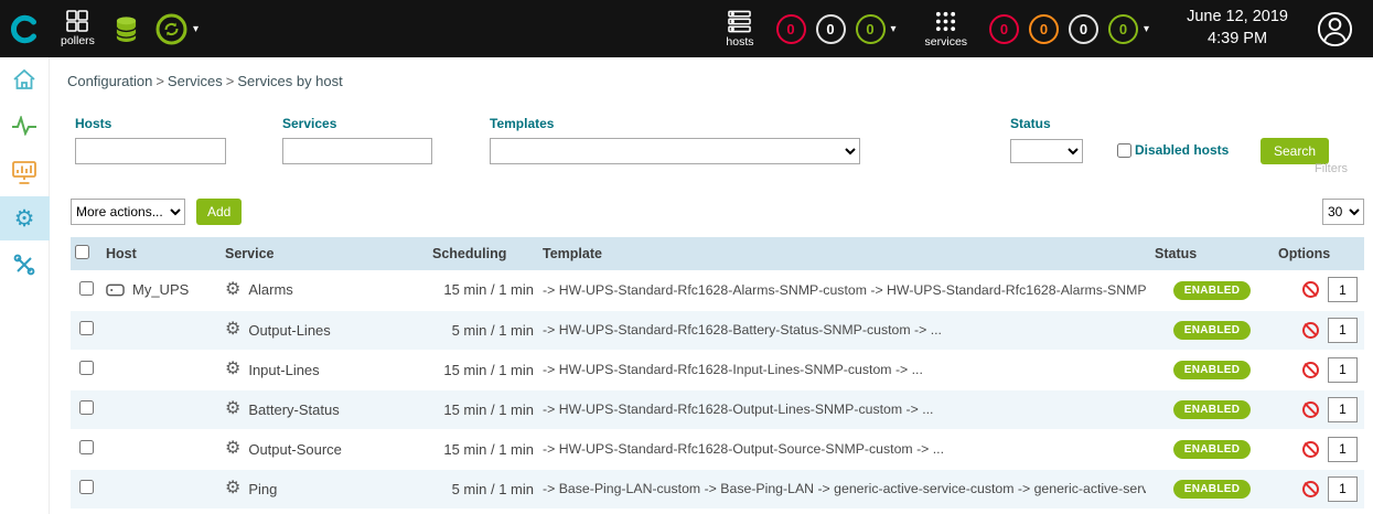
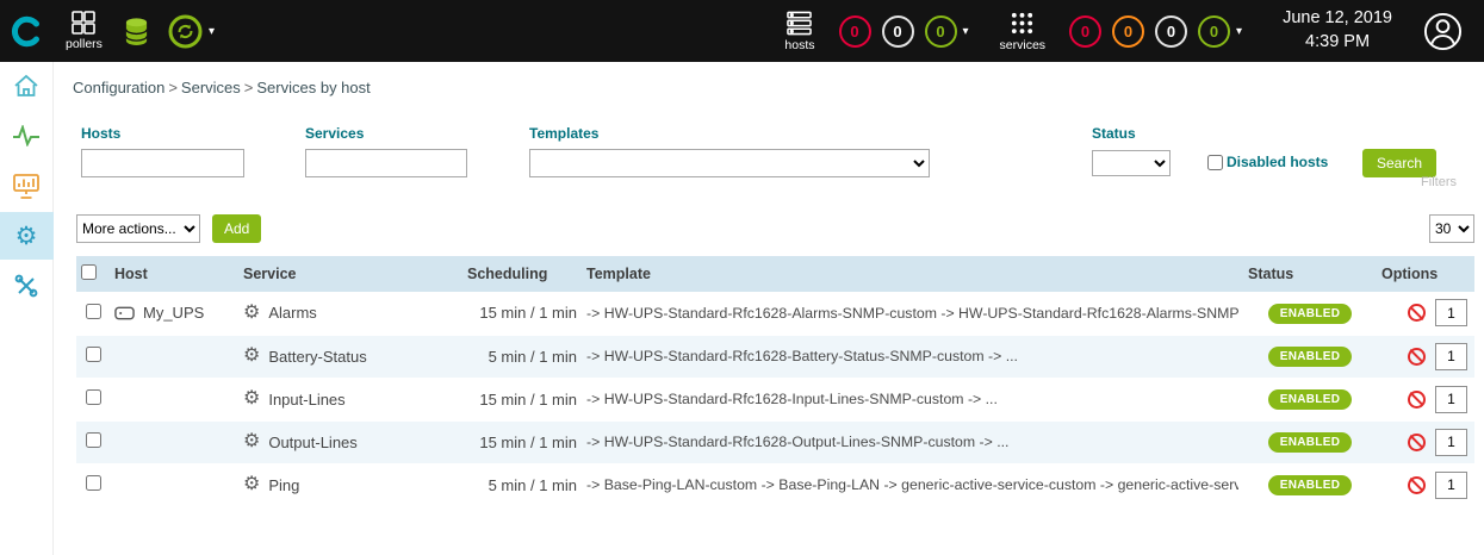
  pollers
  ▾
  hosts
  0
  0
  0
  ▾
  services
  0
  0
  0
  0
  ▾
  June 12, 2019
  4:39 PM
  ⚙
  Configuration > Services > Services by host
  Hosts
  Services
  Templates
  Status
  Disabled hosts
  Search
  Filters
  More actions...
  Add
  30
  	Host	Service	Scheduling	Template	Status	Options
  	My_UPS	⚙ Alarms	15 min / 1 min	-> HW-UPS-Standard-Rfc1628-Alarms-SNMP-custom -> HW-UPS-Standard-Rfc1628-Alarms-SNMP	ENABLED	1
- 		⚙ Output-Lines	5 min / 1 min	-> HW-UPS-Standard-Rfc1628-Battery-Status-SNMP-custom -> ...	ENABLED	1
+ 		⚙ Battery-Status	5 min / 1 min	-> HW-UPS-Standard-Rfc1628-Battery-Status-SNMP-custom -> ...	ENABLED	1
  		⚙ Input-Lines	15 min / 1 min	-> HW-UPS-Standard-Rfc1628-Input-Lines-SNMP-custom -> ...	ENABLED	1
- 		⚙ Battery-Status	15 min / 1 min	-> HW-UPS-Standard-Rfc1628-Output-Lines-SNMP-custom -> ...	ENABLED	1
+ 		⚙ Output-Lines	15 min / 1 min	-> HW-UPS-Standard-Rfc1628-Output-Lines-SNMP-custom -> ...	ENABLED	1
- 		⚙ Output-Source	15 min / 1 min	-> HW-UPS-Standard-Rfc1628-Output-Source-SNMP-custom -> ...	ENABLED	1
  		⚙ Ping	5 min / 1 min	-> Base-Ping-LAN-custom -> Base-Ping-LAN -> generic-active-service-custom -> generic-active-serv	ENABLED	1
